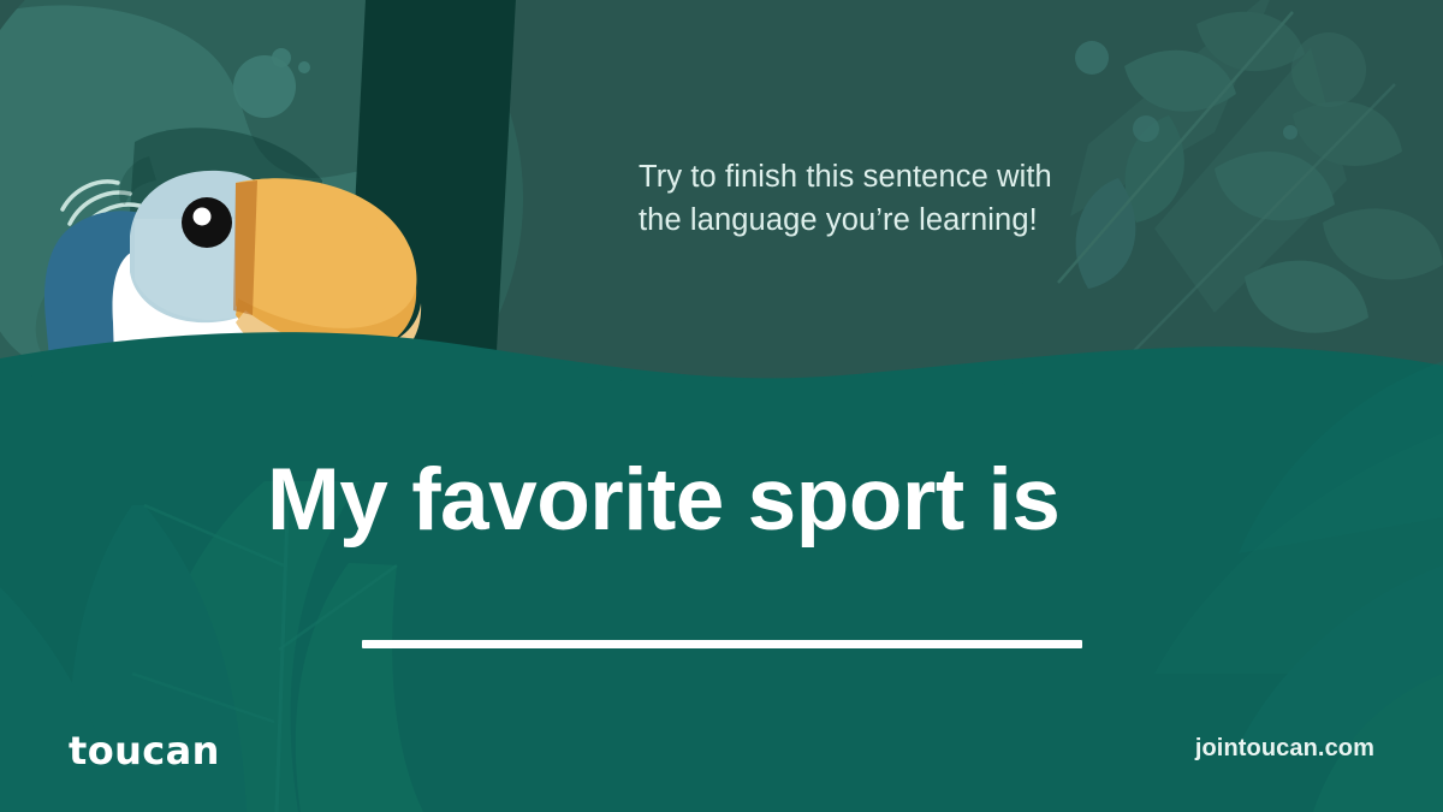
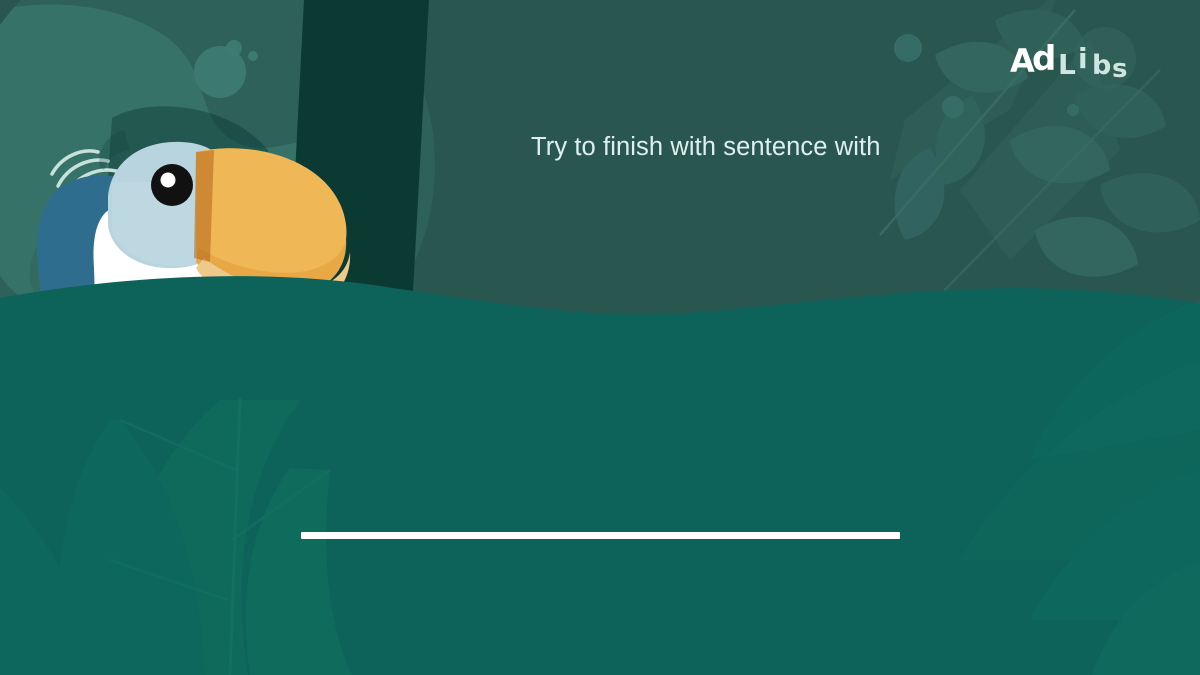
+ A
+ d
+ L
+ i
+ b
+ s
- Try to finish this sentence with
+ Try to finish with sentence with
- the language you’re learning!
- My favorite sport is
- toucan
- jointoucan.com
